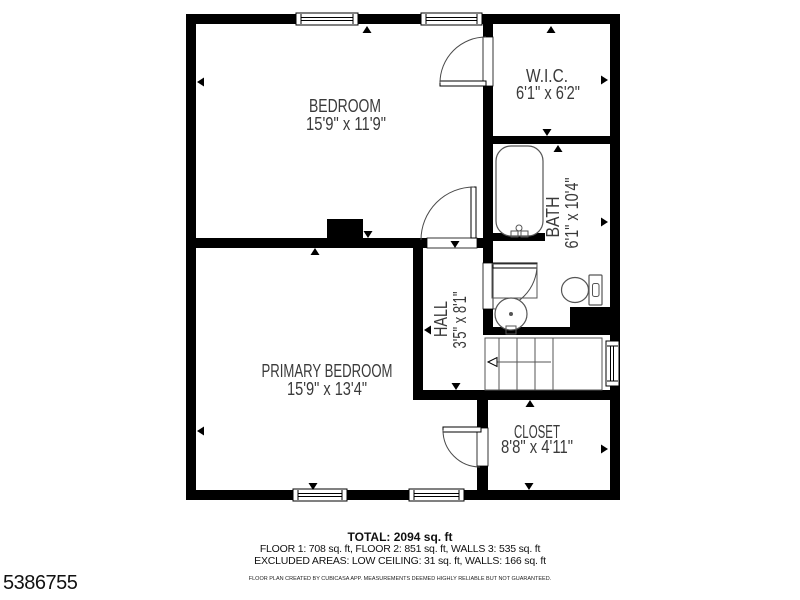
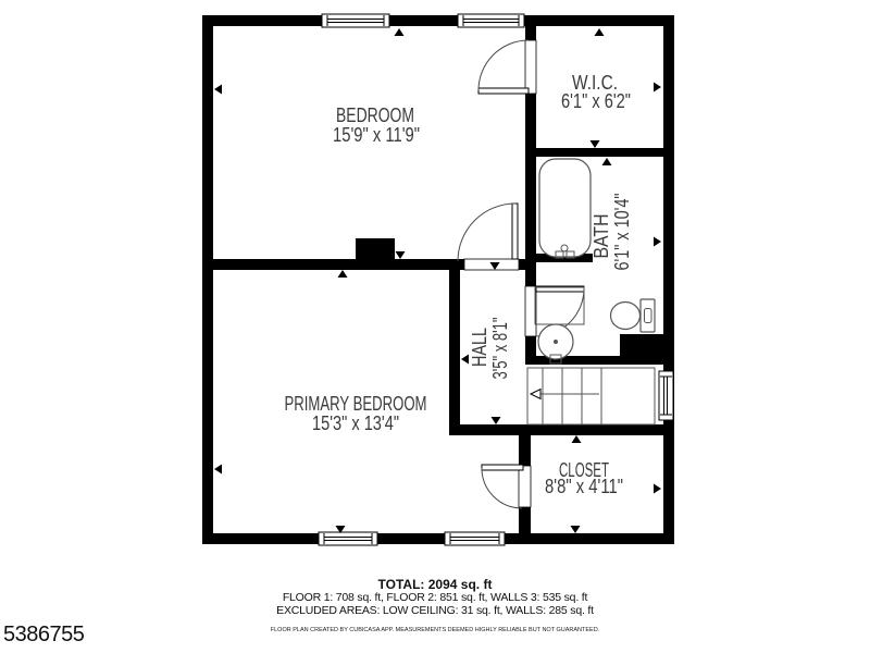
  BEDROOM
  15'9" x 11'9"
  W.I.C.
  6'1" x 6'2"
  PRIMARY BEDROOM
- 15'9" x 13'4"
+ 15'3" x 13'4"
  CLOSET
  8'8" x 4'11"
  TOTAL: 2094 sq. ft
  FLOOR 1: 708 sq. ft, FLOOR 2: 851 sq. ft, WALLS 3: 535 sq. ft
- EXCLUDED AREAS: LOW CEILING: 31 sq. ft, WALLS: 166 sq. ft
+ EXCLUDED AREAS: LOW CEILING: 31 sq. ft, WALLS: 285 sq. ft
  5386755
